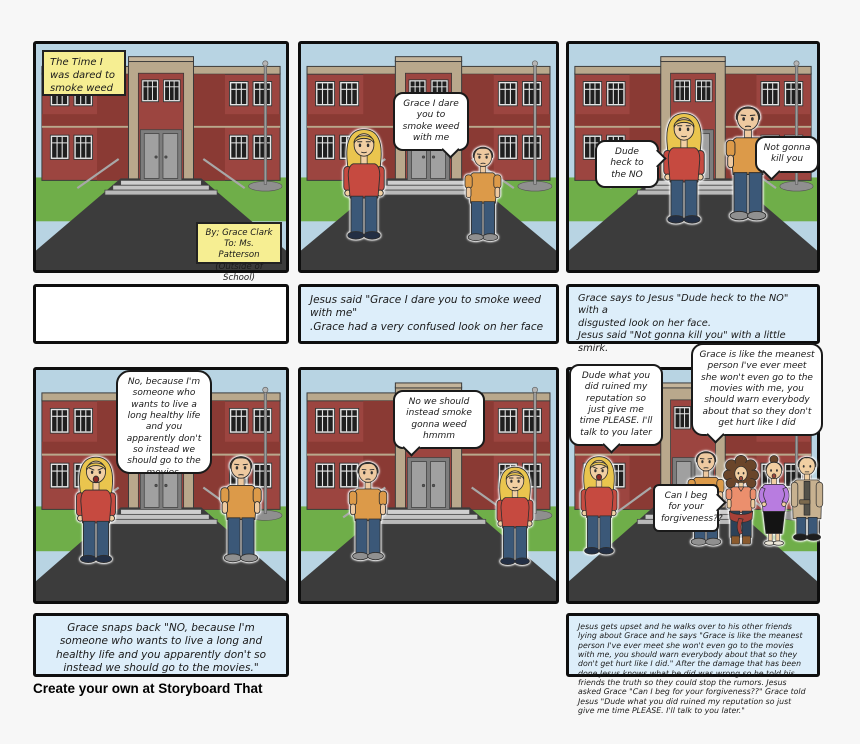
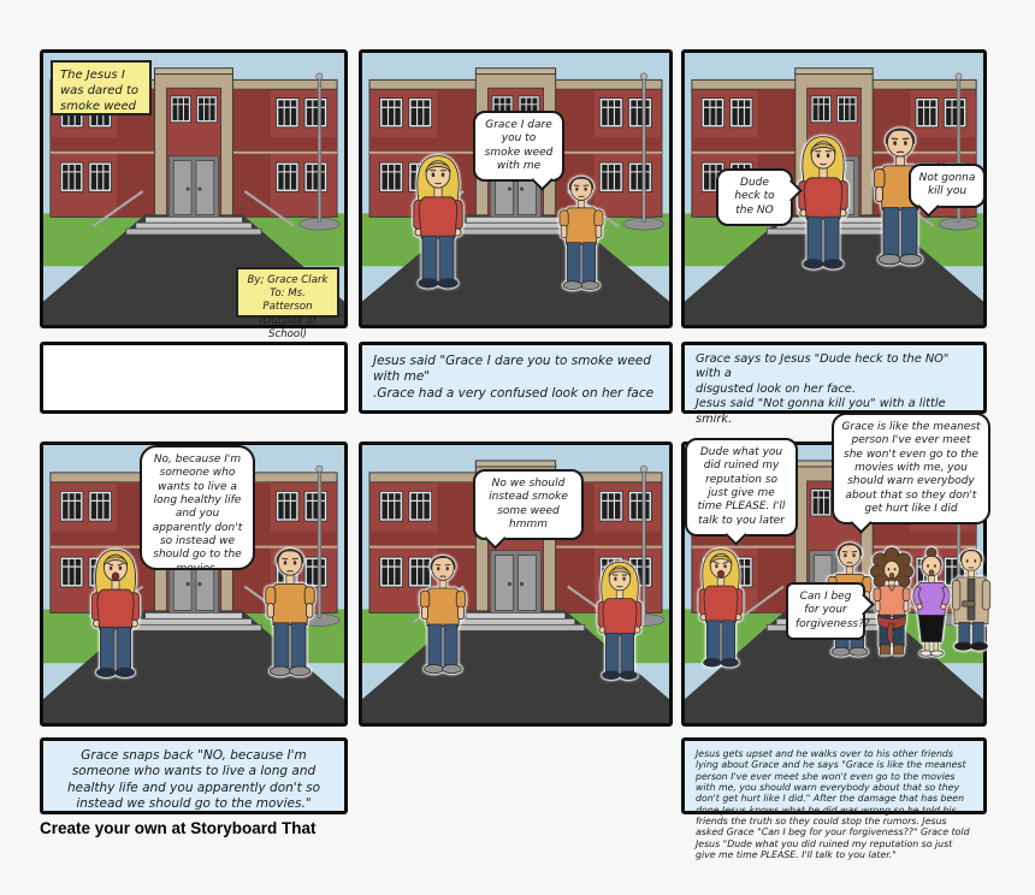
- The Time I was dared to smoke weed
+ The Jesus I was dared to smoke weed
  By; Grace Clark To: Ms. Patterson (Outside of School)
  Grace I dare you to smoke weed with me
  Dude heck to the NO
  Not gonna kill you
  Jesus said "Grace I dare you to smoke weed with me"
  .Grace had a very confused look on her face
  Grace says to Jesus "Dude heck to the NO" with a
  disgusted look on her face.
  Jesus said "Not gonna kill you" with a little smirk.
  No, because I'm someone who wants to live a long healthy life and you apparently don't so instead we should go to the
- No we should instead smoke gonna weed hmmm
+ No we should instead smoke some weed hmmm
  Dude what you did ruined my reputation so just give me time PLEASE. I'll talk to you later
  Grace is like the meanest person I've ever meet she won't even go to the movies with me, you should warn everybody about that so they don't get hurt like I did
  Can I beg for your forgiveness??
  Grace snaps back "NO, because I'm someone who wants to live a long and healthy life and you apparently don't so instead we should go to the movies."
  Jesus gets upset and he walks over to his other friends lying about Grace and he says "Grace is like the meanest person I've ever meet she won't even go to the movies with me, you should warn everybody about that so they don't get hurt like I did." After the damage that has been done Jesus knows what he did was wrong so he told his friends the truth so they could stop the rumors. Jesus asked Grace "Can I beg for your forgiveness??" Grace told Jesus "Dude what you did ruined my reputation so just give me time PLEASE. I'll talk to you later."
  Create your own at Storyboard That
